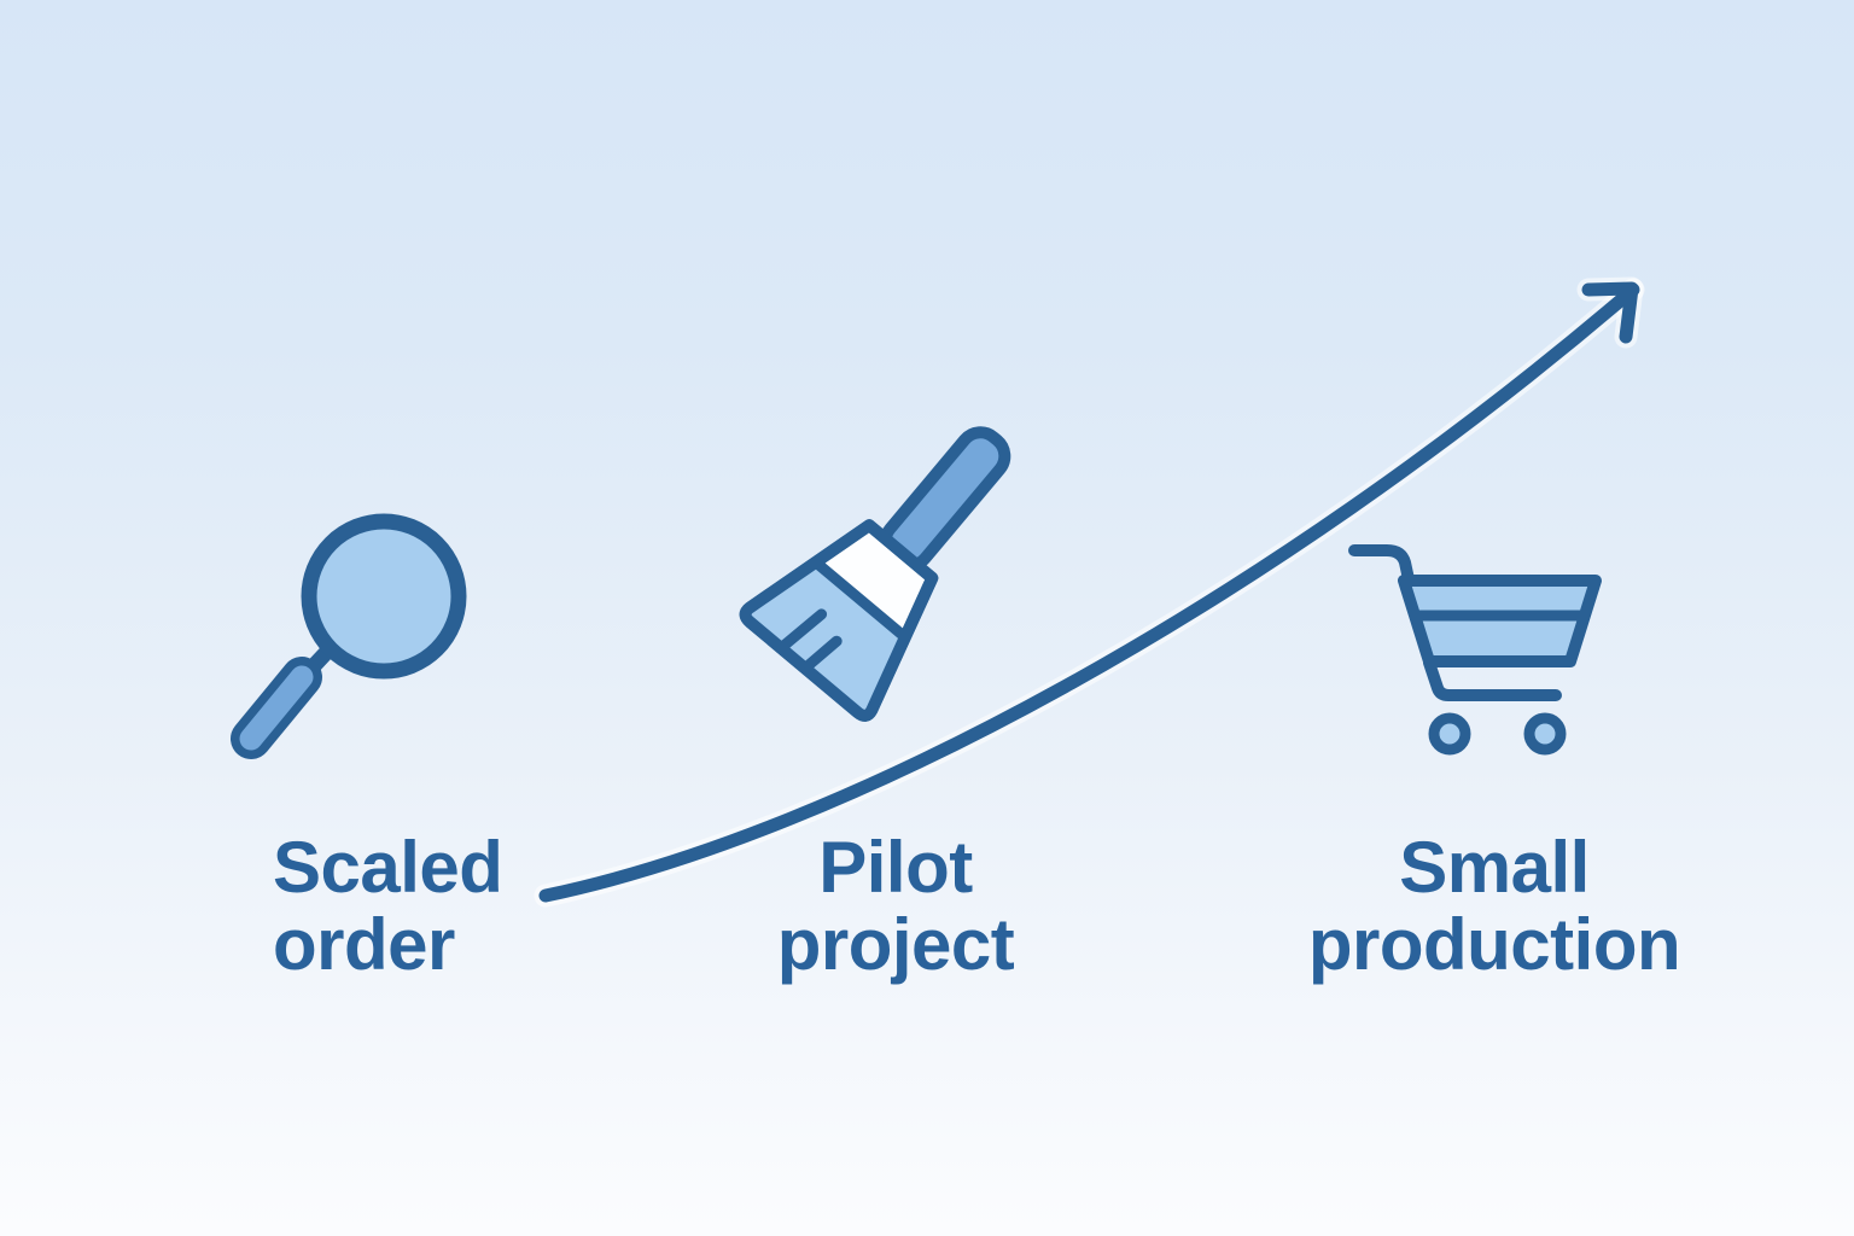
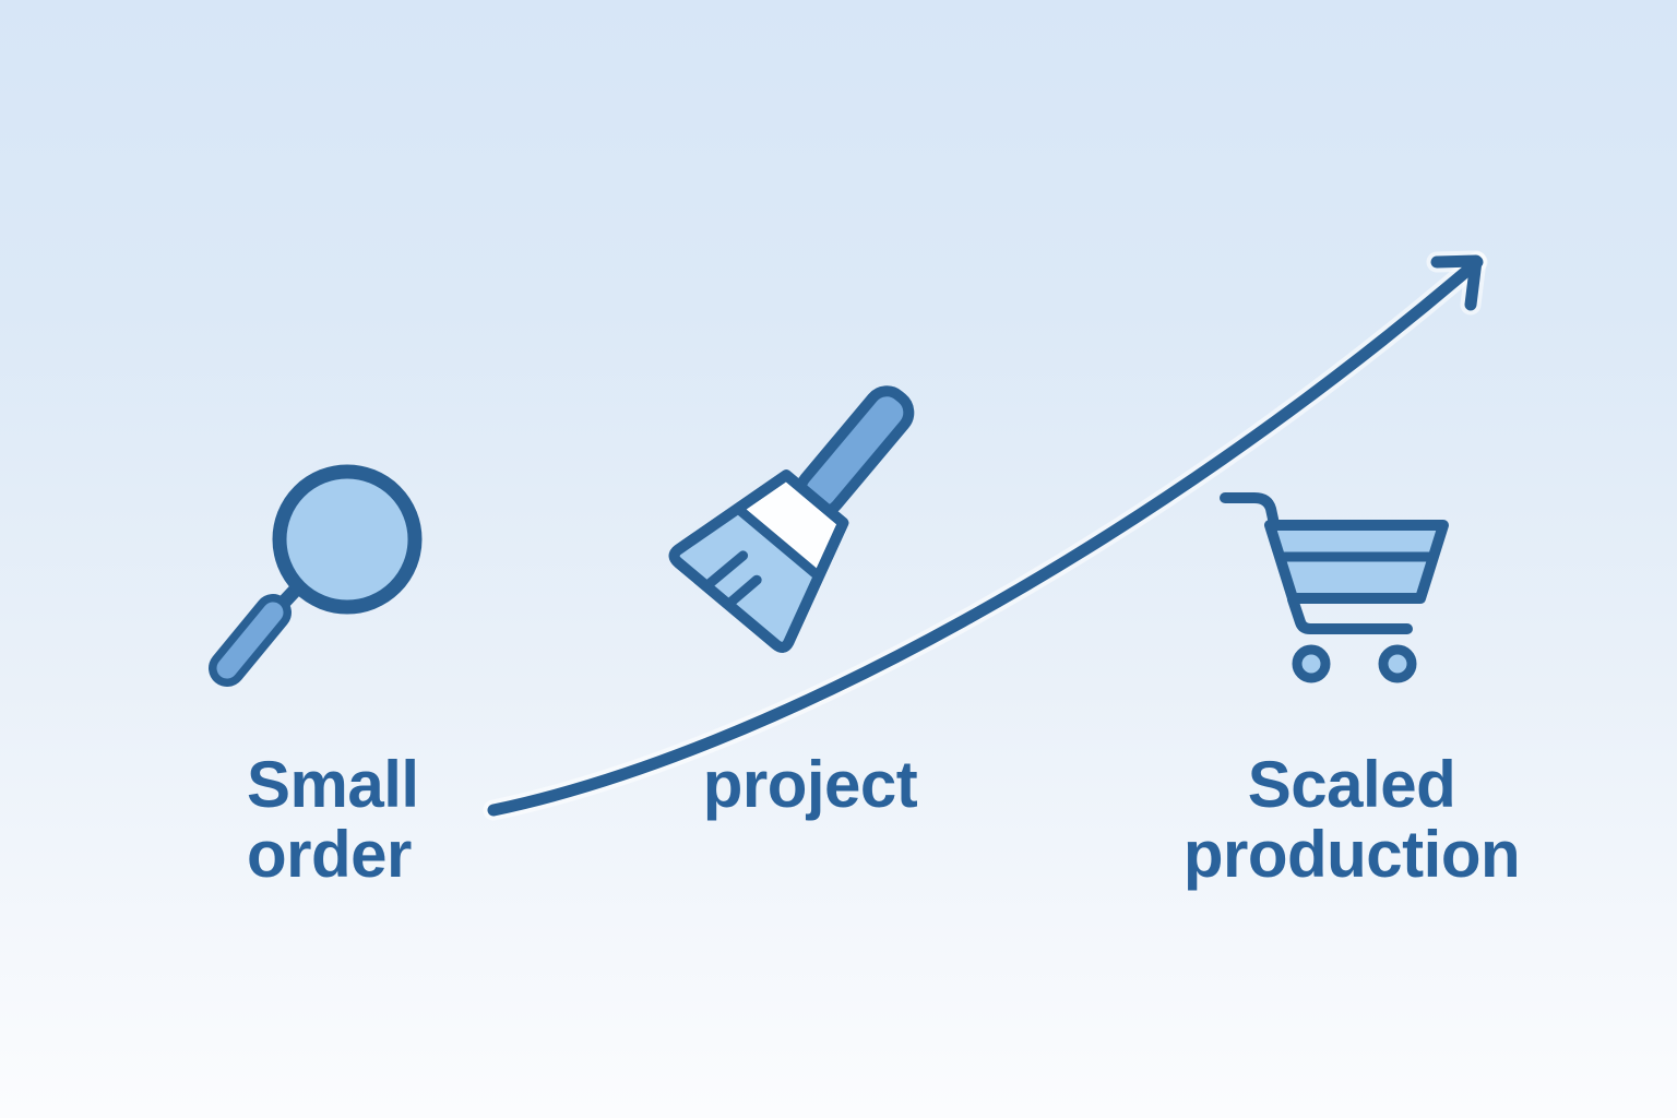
- Scaled
+ Small
  order
- Pilot
  project
- Small
+ Scaled
  production
